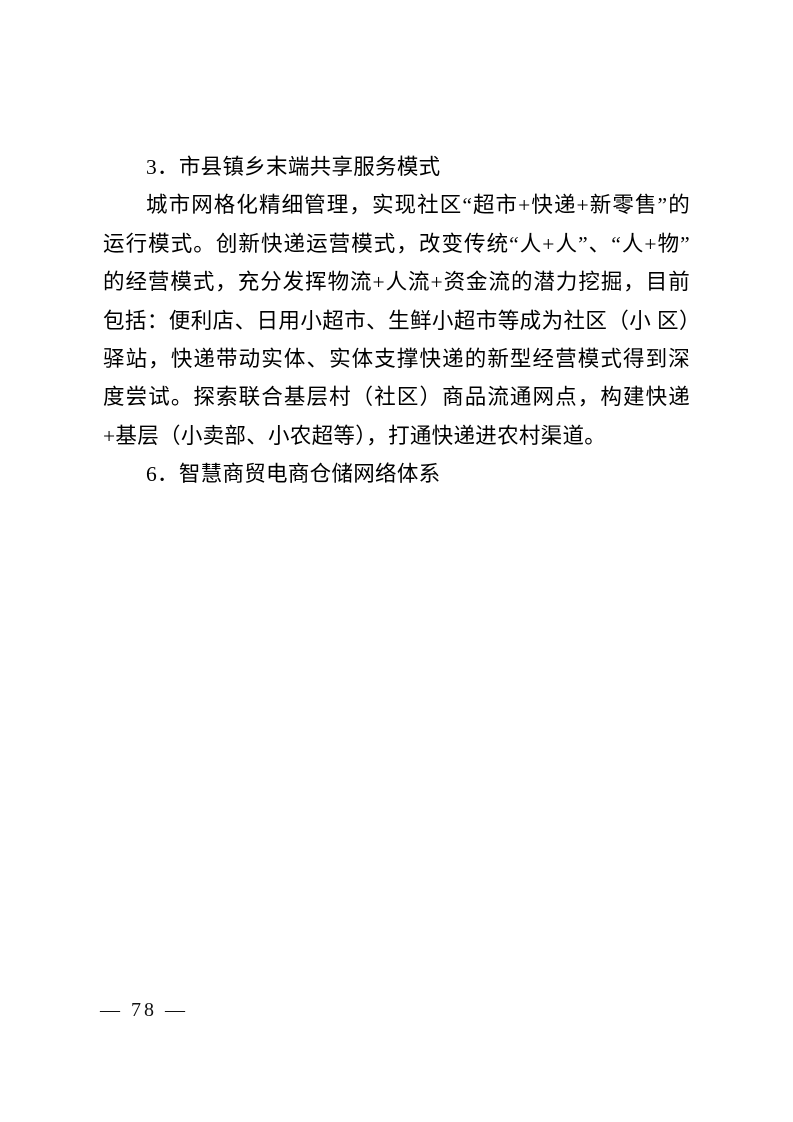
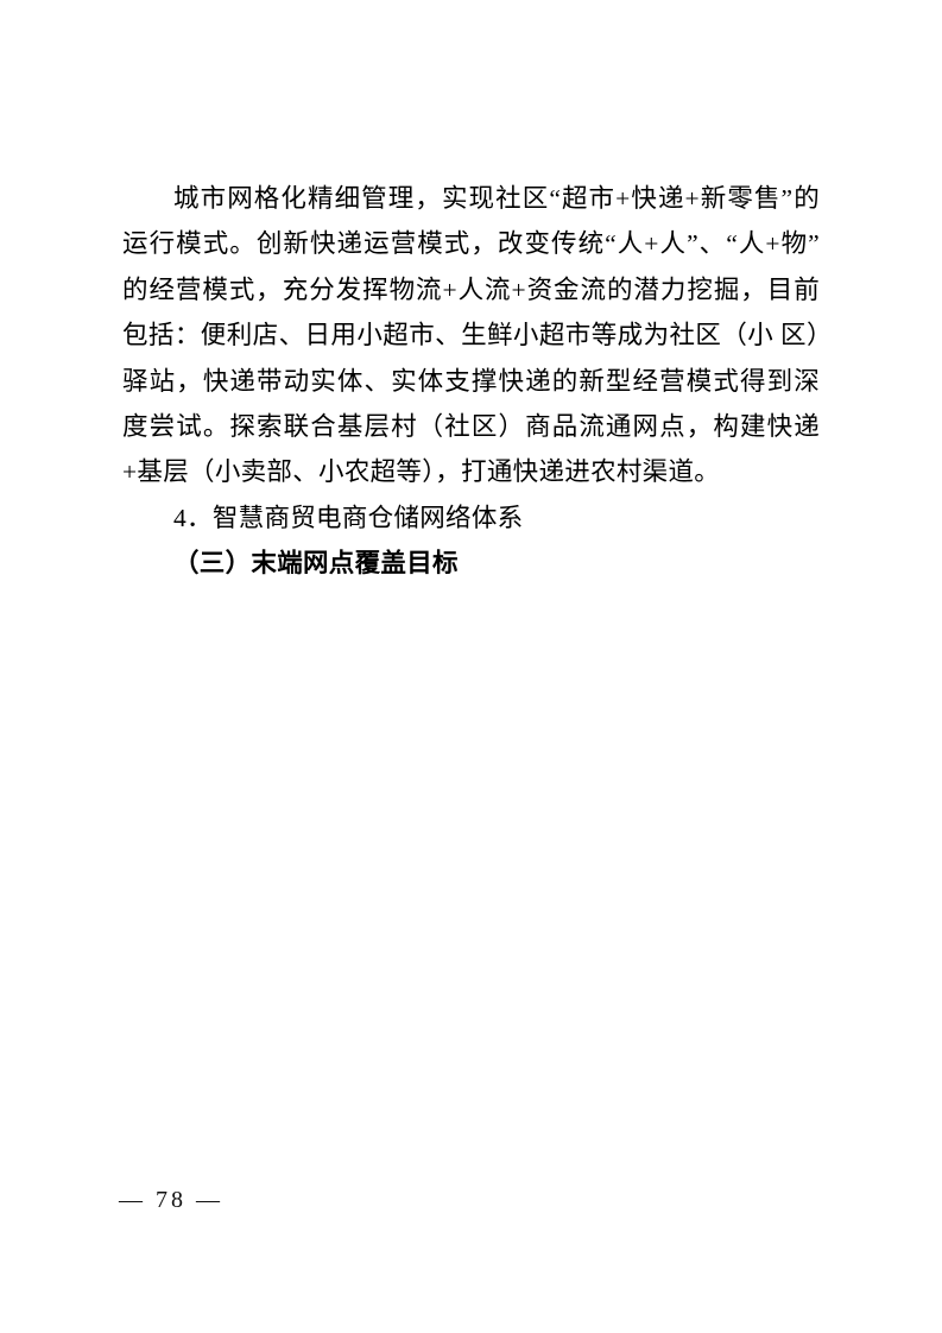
- 3．市县镇乡末端共享服务模式
  城市网格化精细管理，实现社区“超市+快递+新零售”的运行模式。创新快递运营模式，改变传统“人+人”、“人+物”的经营模式，充分发挥物流+人流+资金流的潜力挖掘，目前包括：便利店、日用小超市、生鲜小超市等成为社区（小 区）驿站，快递带动实体、实体支撑快递的新型经营模式得到深度尝试。探索联合基层村（社区）商品流通网点，构建快递+基层（小卖部、小农超等），打通快递进农村渠道。
- 6．智慧商贸电商仓储网络体系
+ 4．智慧商贸电商仓储网络体系
+ （三）末端网点覆盖目标
  — 78 —
